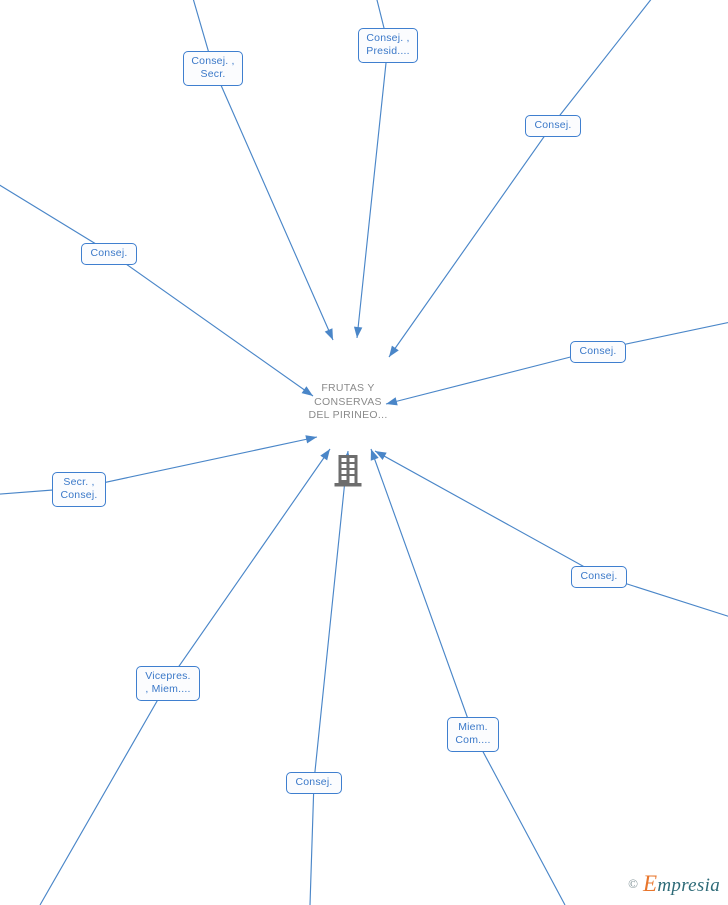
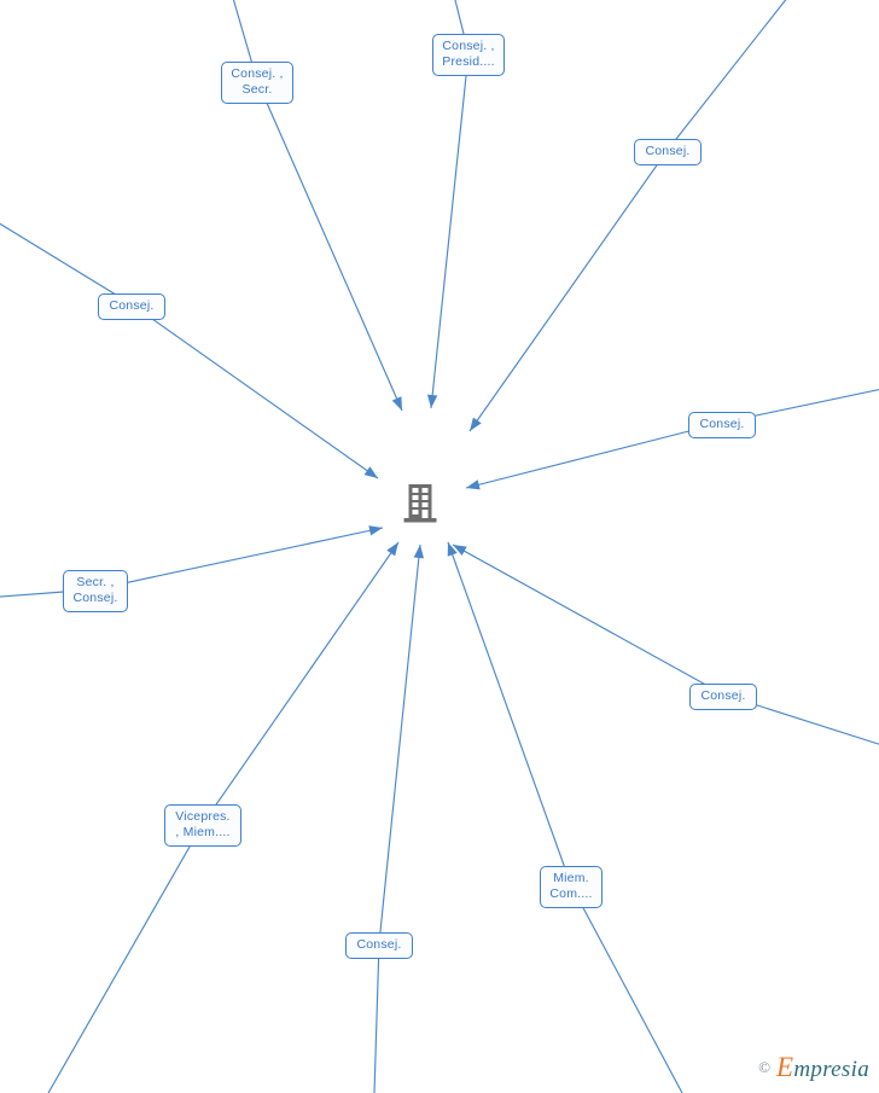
  Consej. ,
  Secr.
  Consej. ,
  Presid....
  Consej.
  Consej.
  Consej.
  Secr. ,
  Consej.
  Consej.
  Vicepres.
  , Miem....
  Miem.
  Com....
  Consej.
- FRUTAS Y
- CONSERVAS
- DEL PIRINEO...
  ©
  Empresia
